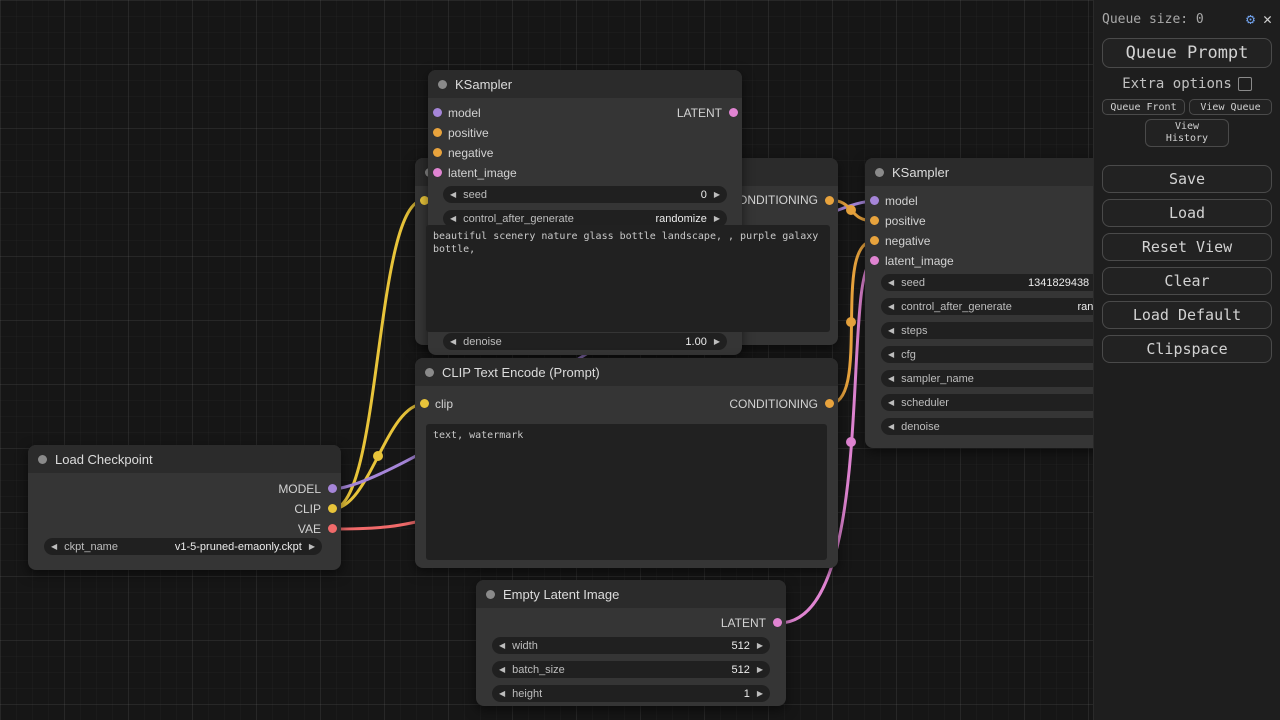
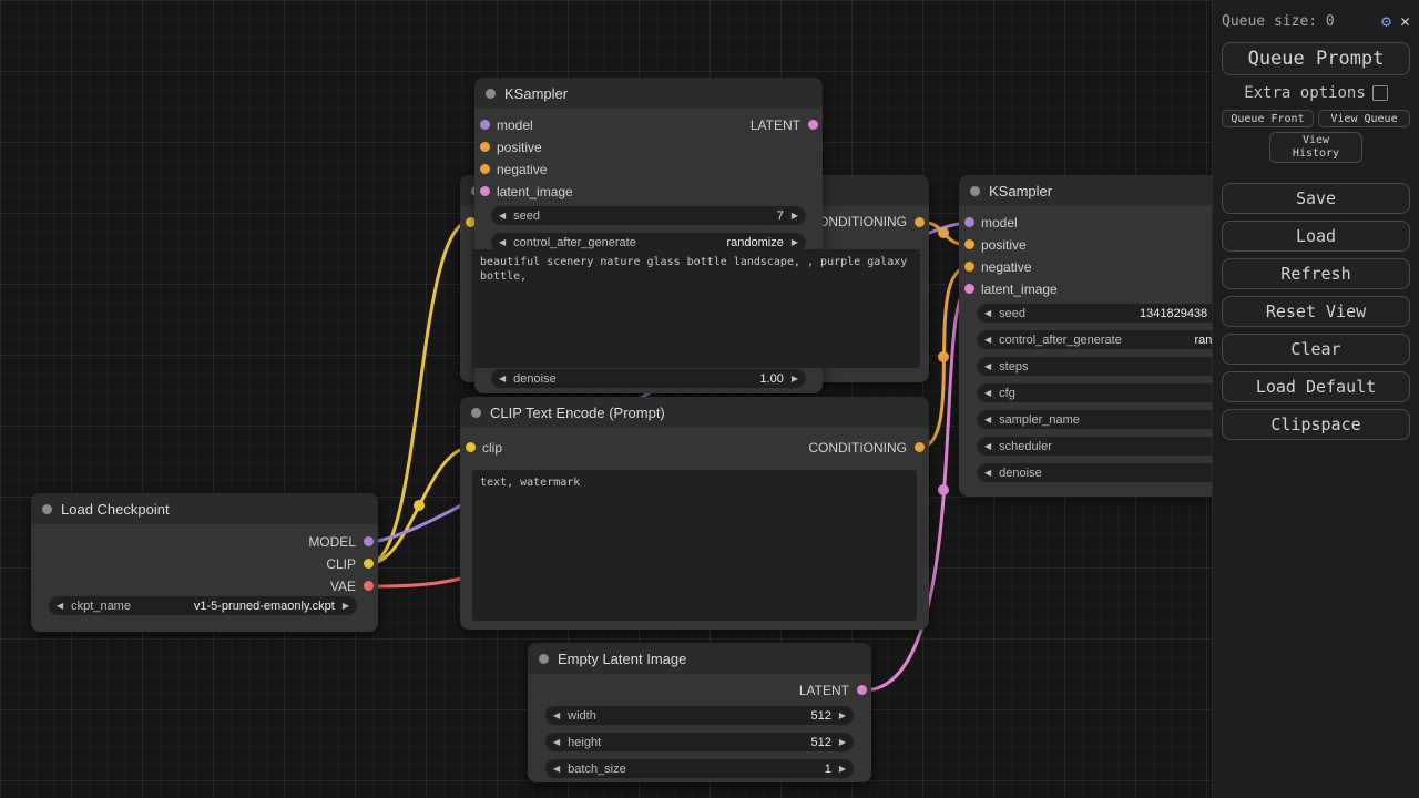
  ONDITIONING
  KSampler
  model
  positive
  negative
  latent_image
  LATENT
  ◀
  seed
- 0
+ 7
  ▶
  ◀
  control_after_generate
  randomize
  ▶
  ◀
  denoise
  1.00
  ▶
  beautiful scenery nature glass bottle landscape, , purple galaxy bottle,
  CLIP Text Encode (Prompt)
  clip
  CONDITIONING
  text, watermark
  Load Checkpoint
  MODEL
  CLIP
  VAE
  ◀
  ckpt_name
  v1-5-pruned-emaonly.ckpt
  ▶
  KSampler
  model
  positive
  negative
  latent_image
  ◀
  seed
  1341829438
  ◀
  control_after_generate
  ◀
  steps
  ◀
  cfg
  ◀
  sampler_name
  ◀
  scheduler
  ◀
  denoise
  Empty Latent Image
  LATENT
  ◀
  width
  512
  ▶
  ◀
- batch_size
+ height
  512
  ▶
  ◀
- height
+ batch_size
  1
  ▶
  Queue size: 0
  ⚙
  ✕
  Queue Prompt
  Extra options
  Queue Front
  View Queue
  View History
  Save
  Load
+ Refresh
  Reset View
  Clear
  Load Default
  Clipspace
